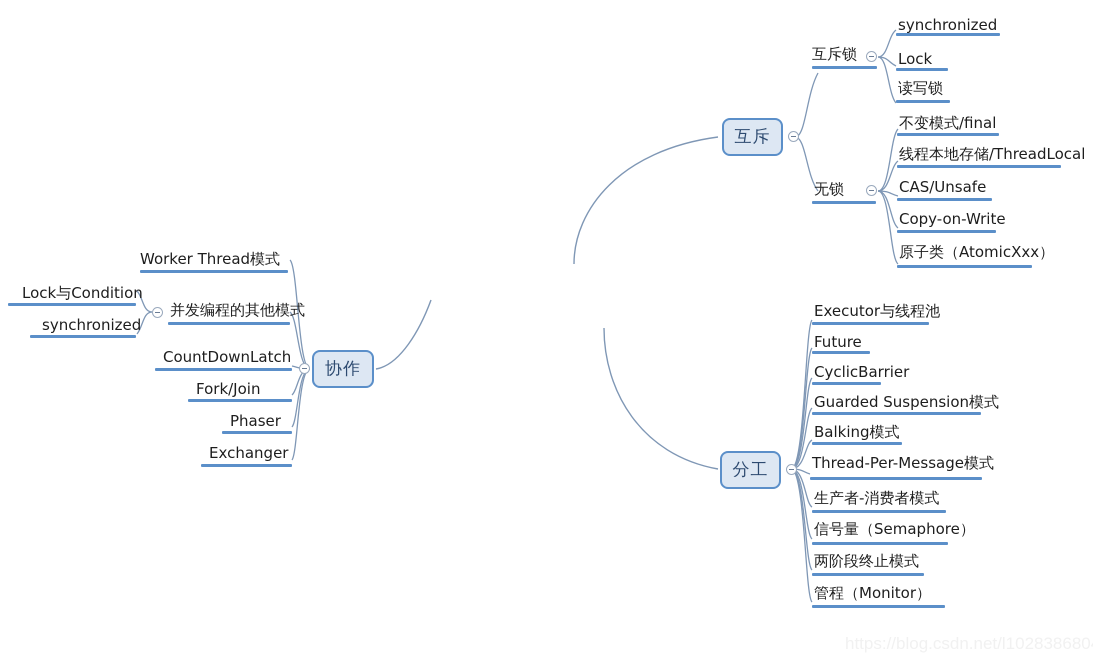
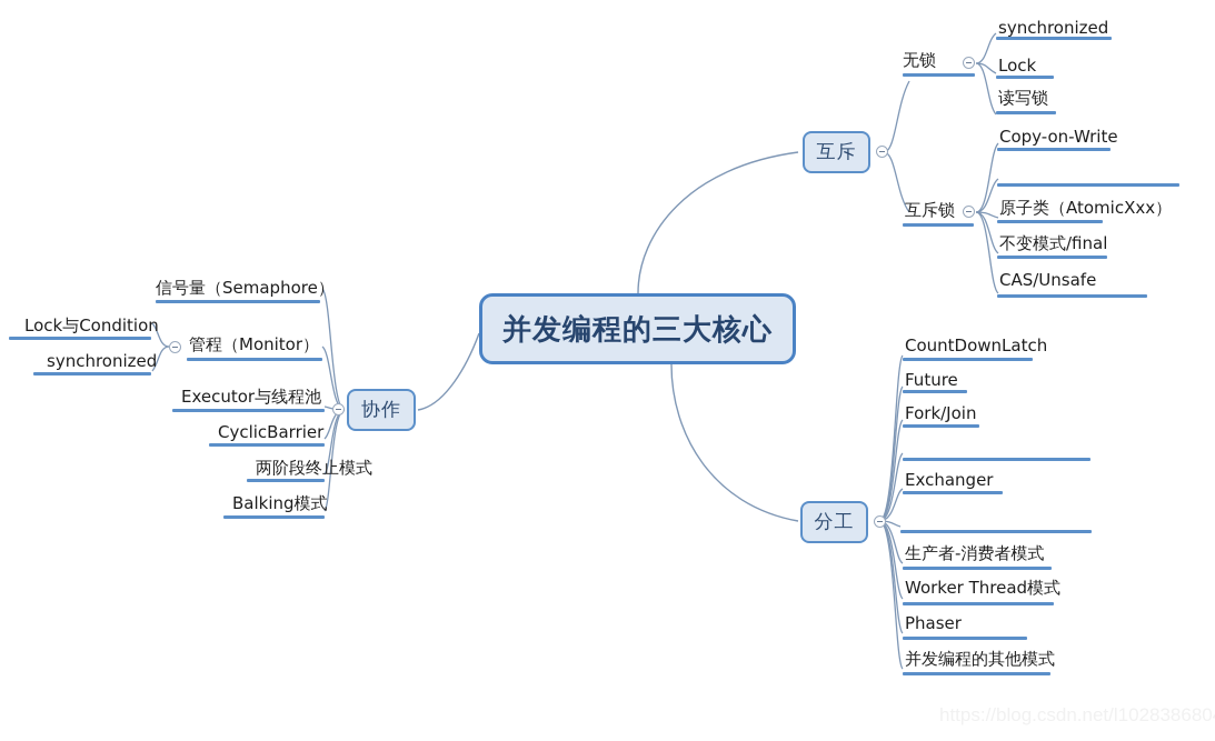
+ 并发编程的三大核心
  互斥
- 互斥锁
+ 无锁
  synchronized
  Lock
  读写锁
- 无锁
+ 互斥锁
- 不变模式/final
+ Copy-on-Write
- 线程本地存储/ThreadLocal
- CAS/Unsafe
+ 原子类（AtomicXxx）
- Copy-on-Write
+ 不变模式/final
- 原子类（AtomicXxx）
+ CAS/Unsafe
  分工
- Executor与线程池
+ CountDownLatch
  Future
- CyclicBarrier
+ Fork/Join
- Guarded Suspension模式
- Balking模式
+ Exchanger
- Thread-Per-Message模式
  生产者-消费者模式
- 信号量（Semaphore）
+ Worker Thread模式
- 两阶段终止模式
+ Phaser
- 管程（Monitor）
+ 并发编程的其他模式
  协作
- Worker Thread模式
+ 信号量（Semaphore）
- 并发编程的其他模式
+ 管程（Monitor）
  Lock与Condition
  synchronized
- CountDownLatch
+ Executor与线程池
- Fork/Join
+ CyclicBarrier
- Phaser
+ 两阶段终止模式
- Exchanger
+ Balking模式
